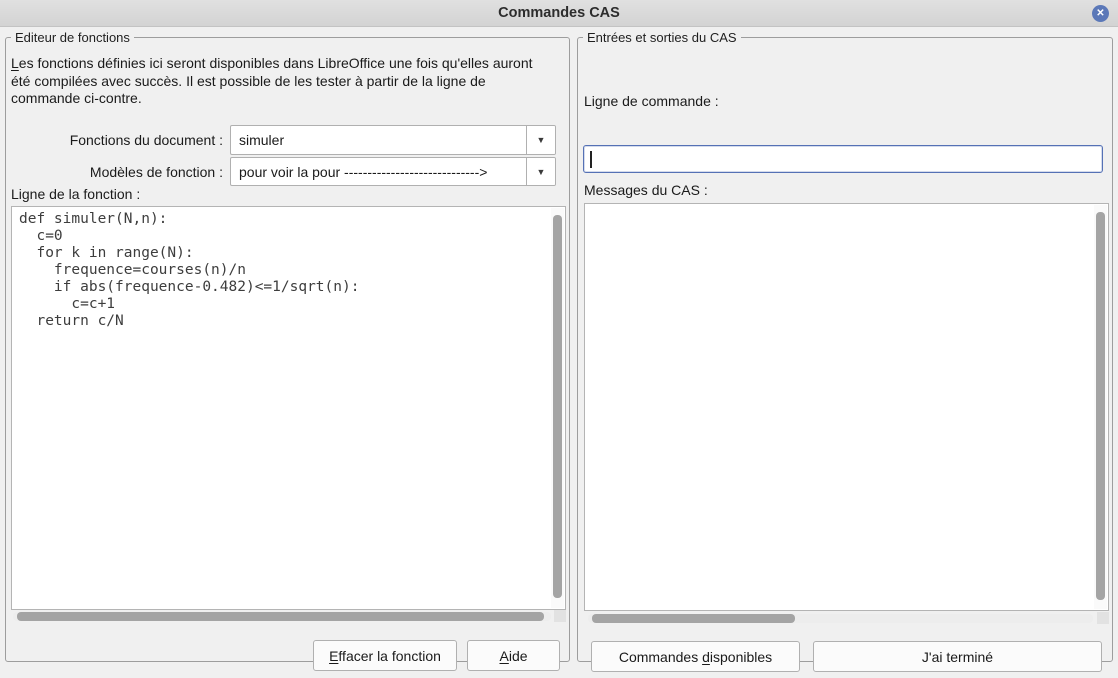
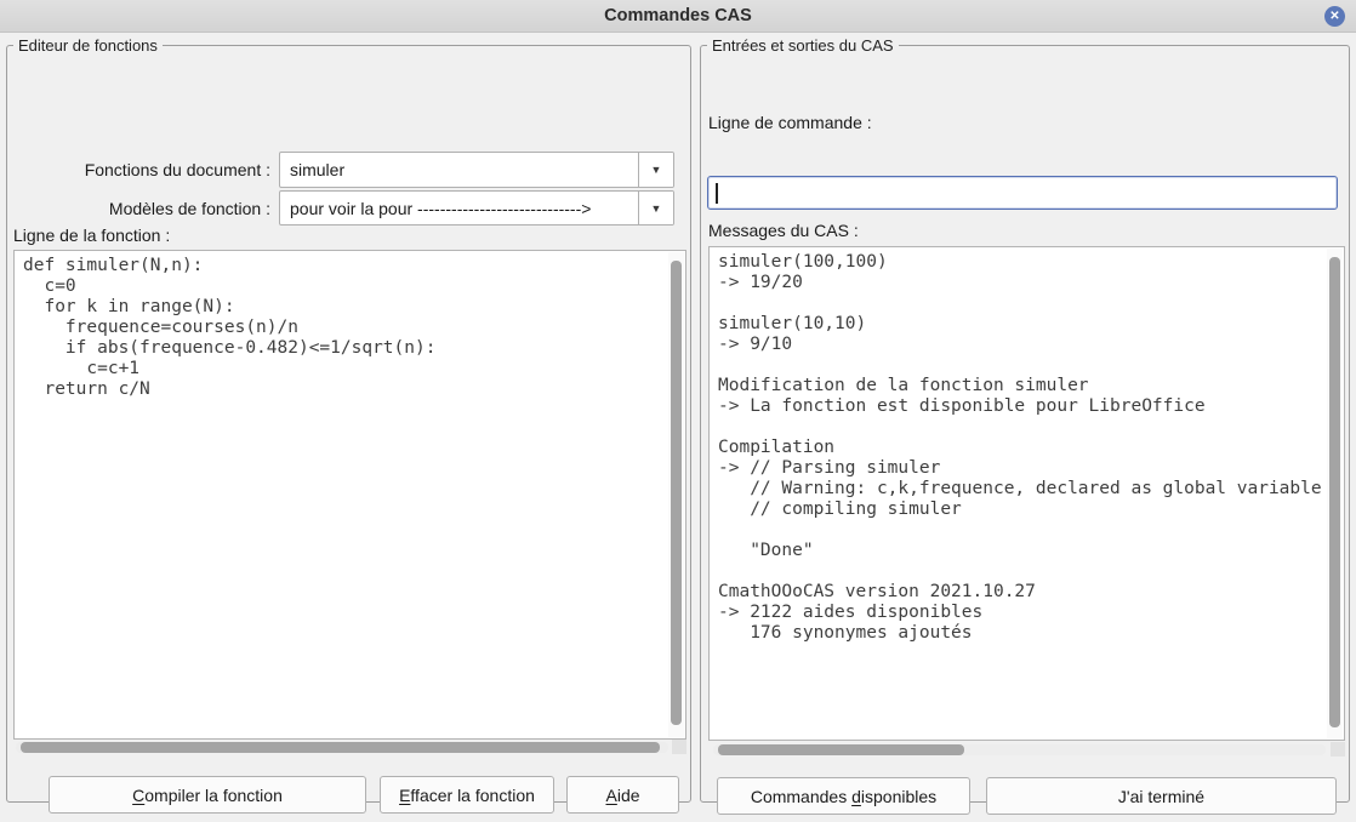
  Commandes CAS
  ✕
  Editeur de fonctions
- Les fonctions définies ici seront disponibles dans LibreOffice une fois qu'elles auront été compilées avec succès. Il est possible de les tester à partir de la ligne de commande ci-contre.
  Fonctions du document :
  simuler
  ▼
  Modèles de fonction :
  pour voir la pour ----------------------------->
  ▼
  Ligne de la fonction :
  def simuler(N,n):
  c=0
  for k in range(N):
  frequence=courses(n)/n
  if abs(frequence-0.482)<=1/sqrt(n):
  c=c+1
  return c/N
+ C
+ ompiler la fonction
  E
  ffacer la fonction
  A
  ide
  Entrées et sorties du CAS
  Ligne de commande :
  Messages du CAS :
+ simuler(100,100)
+ -> 19/20
+ simuler(10,10)
+ -> 9/10
+ Modification de la fonction simuler
+ -> La fonction est disponible pour LibreOffice
+ Compilation
+ -> // Parsing simuler
+ // Warning: c,k,frequence, declared as global variable
+ // compiling simuler
+ "Done"
+ CmathOOoCAS version 2021.10.27
+ -> 2122 aides disponibles
+ 176 synonymes ajoutés
  Commandes
  d
  isponibles
  J'ai terminé
